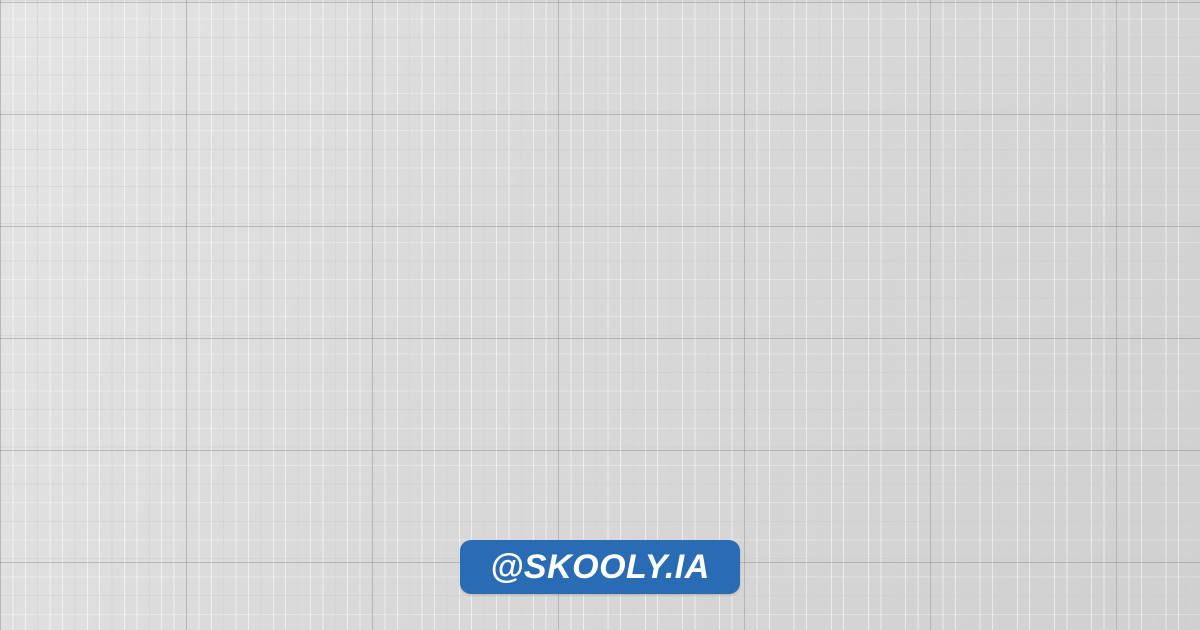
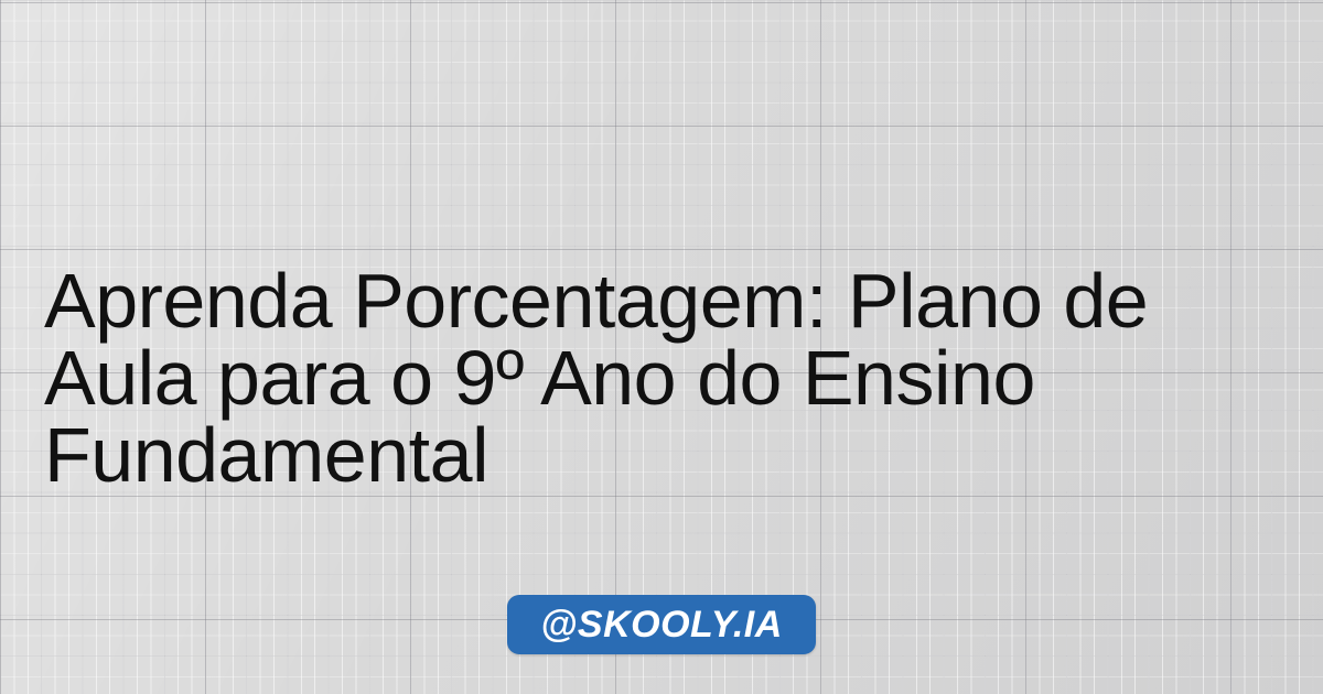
+ Aprenda Porcentagem: Plano de Aula para o 9º Ano do Ensino Fundamental
  @SKOOLY.IA
